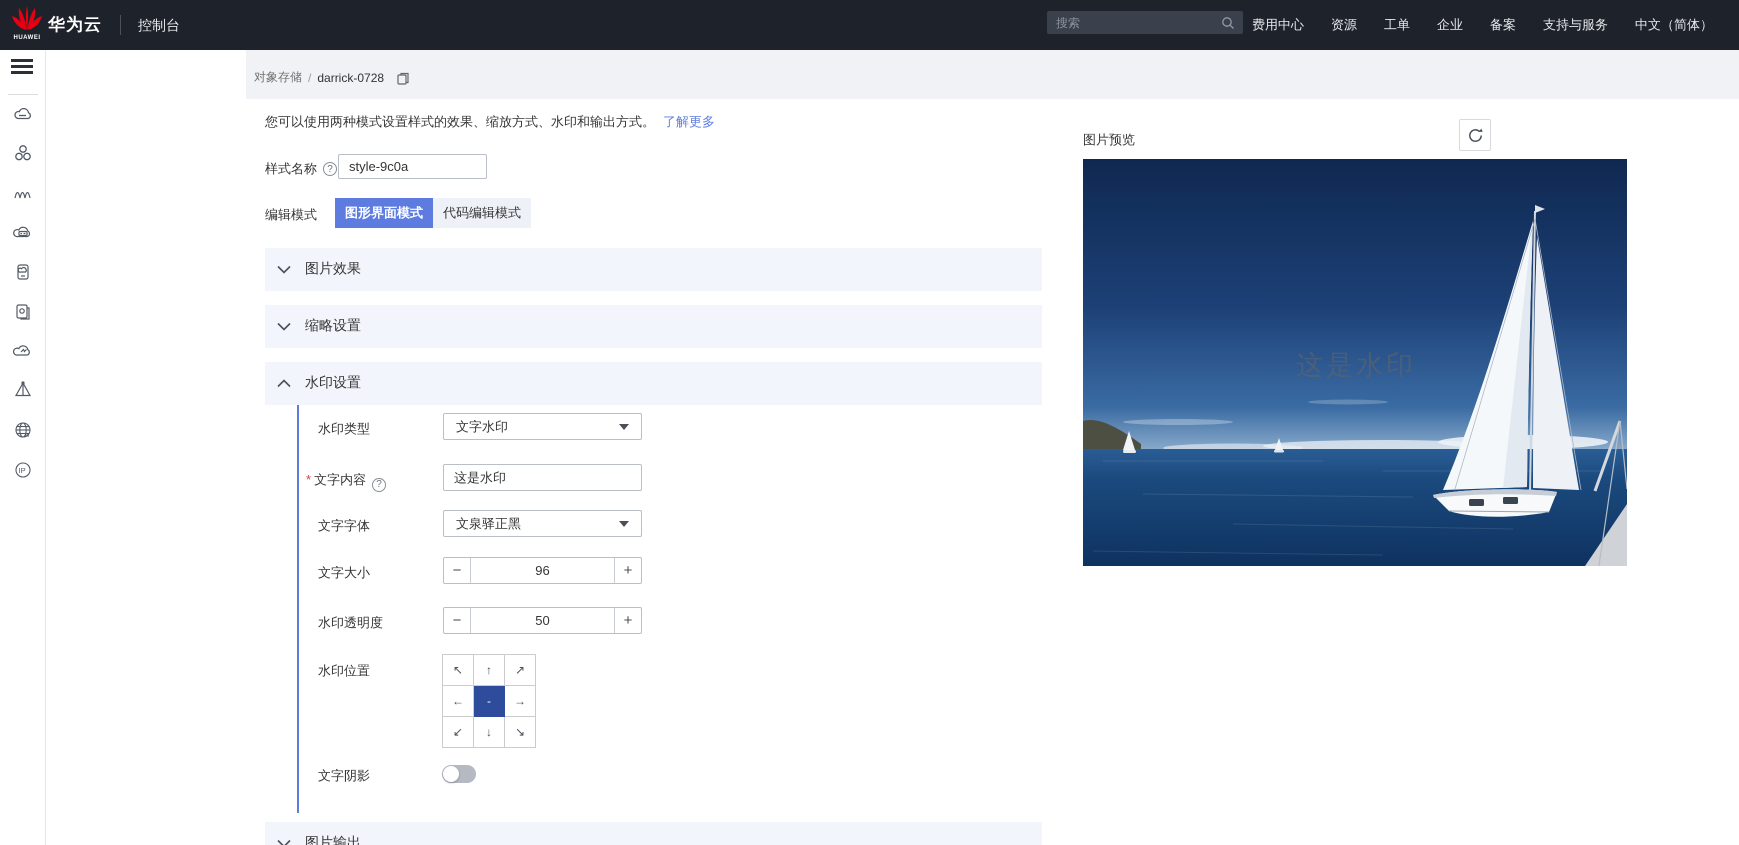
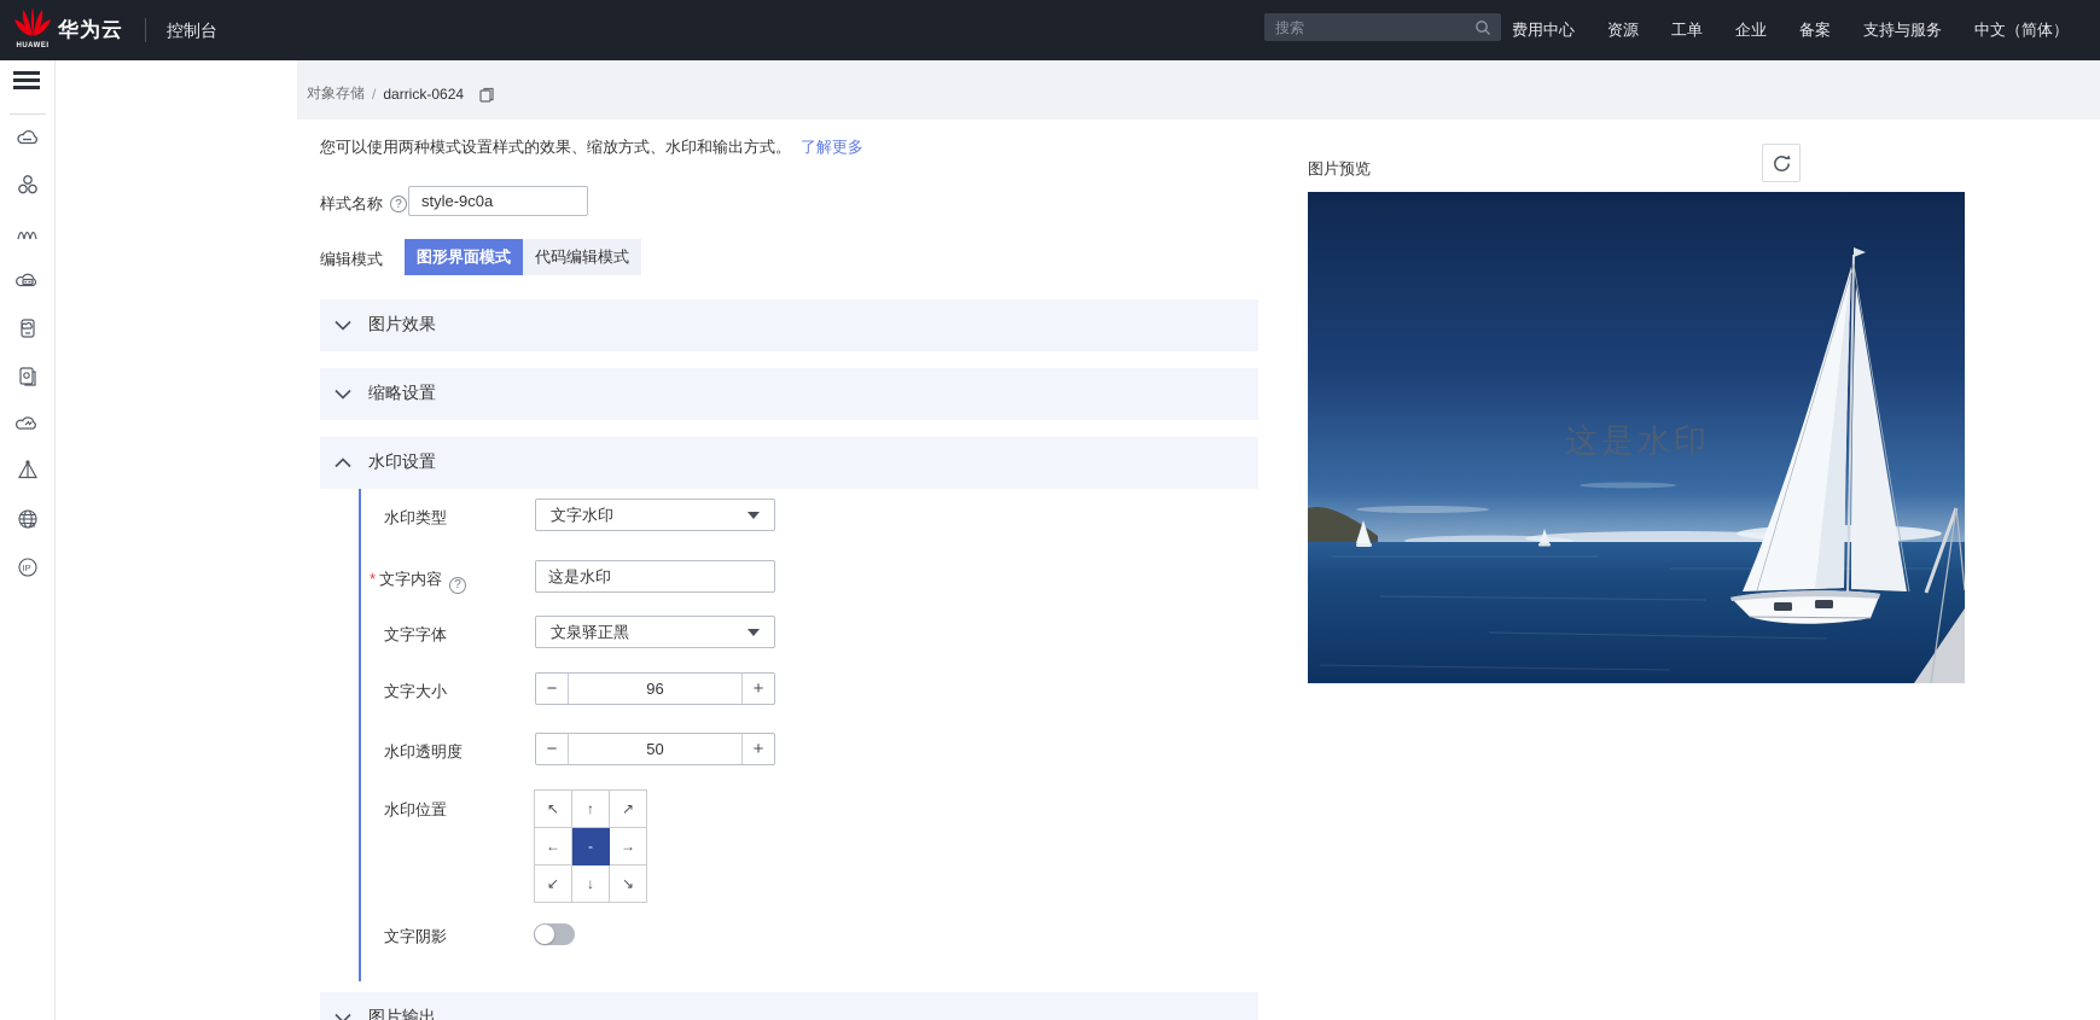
  华为云
  控制台
  搜索
  费用中心
  资源
  工单
  企业
  备案
  支持与服务
  中文（简体）
  IP
  对象存储
  /
- darrick-0728
+ darrick-0624
  您可以使用两种模式设置样式的效果、缩放方式、水印和输出方式。 了解更多
  样式名称
  ?
  style-9c0a
  编辑模式
  图形界面模式
  代码编辑模式
  图片效果
  缩略设置
  水印设置
  水印类型
  文字水印
  * 文字内容 ?
  这是水印
  文字字体
  文泉驿正黑
  文字大小
  −
  96
  +
  水印透明度
  −
  50
  +
  水印位置
  ↖
  ↑
  ↗
  ←
  -
  →
  ↙
  ↓
  ↘
  文字阴影
  图片输出
  图片预览
  这是水印
